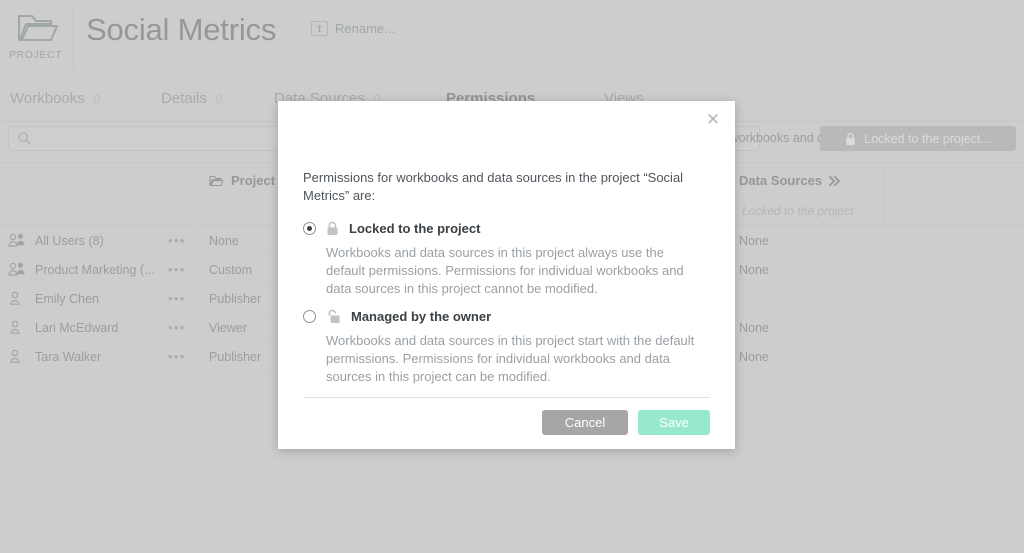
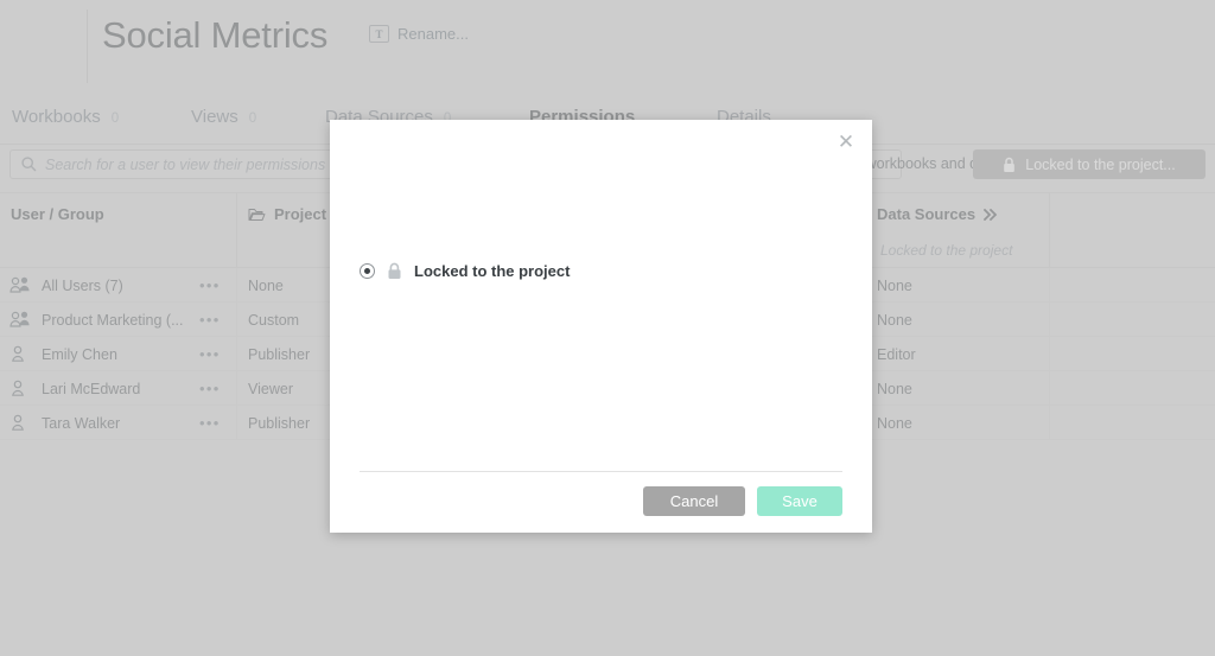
- PROJECT
  Social Metrics
  T
  Rename...
  Workbooks
- Details
+ Views
  Data Sources
  0
  Permissions
- Views
+ Details
+ Search for a user to view their permissions
  Locked to the project...
+ User / Group
  Project
  Data Sources
  Locked to the project
- All Users (8)
+ All Users (7)
  •••
  None
  None
  Product Marketing (...
  •••
  Custom
  None
  Emily Chen
  •••
  Publisher
+ Editor
  Lari McEdward
  •••
  Viewer
  None
  Tara Walker
  •••
  Publisher
  None
  ✕
- Permissions for workbooks and data sources in the project “Social Metrics” are:
  Locked to the project
- Workbooks and data sources in this project always use the default permissions. Permissions for individual workbooks and data sources in this project cannot be modified.
- Managed by the owner
- Workbooks and data sources in this project start with the default permissions. Permissions for individual workbooks and data sources in this project can be modified.
  Cancel
  Save
